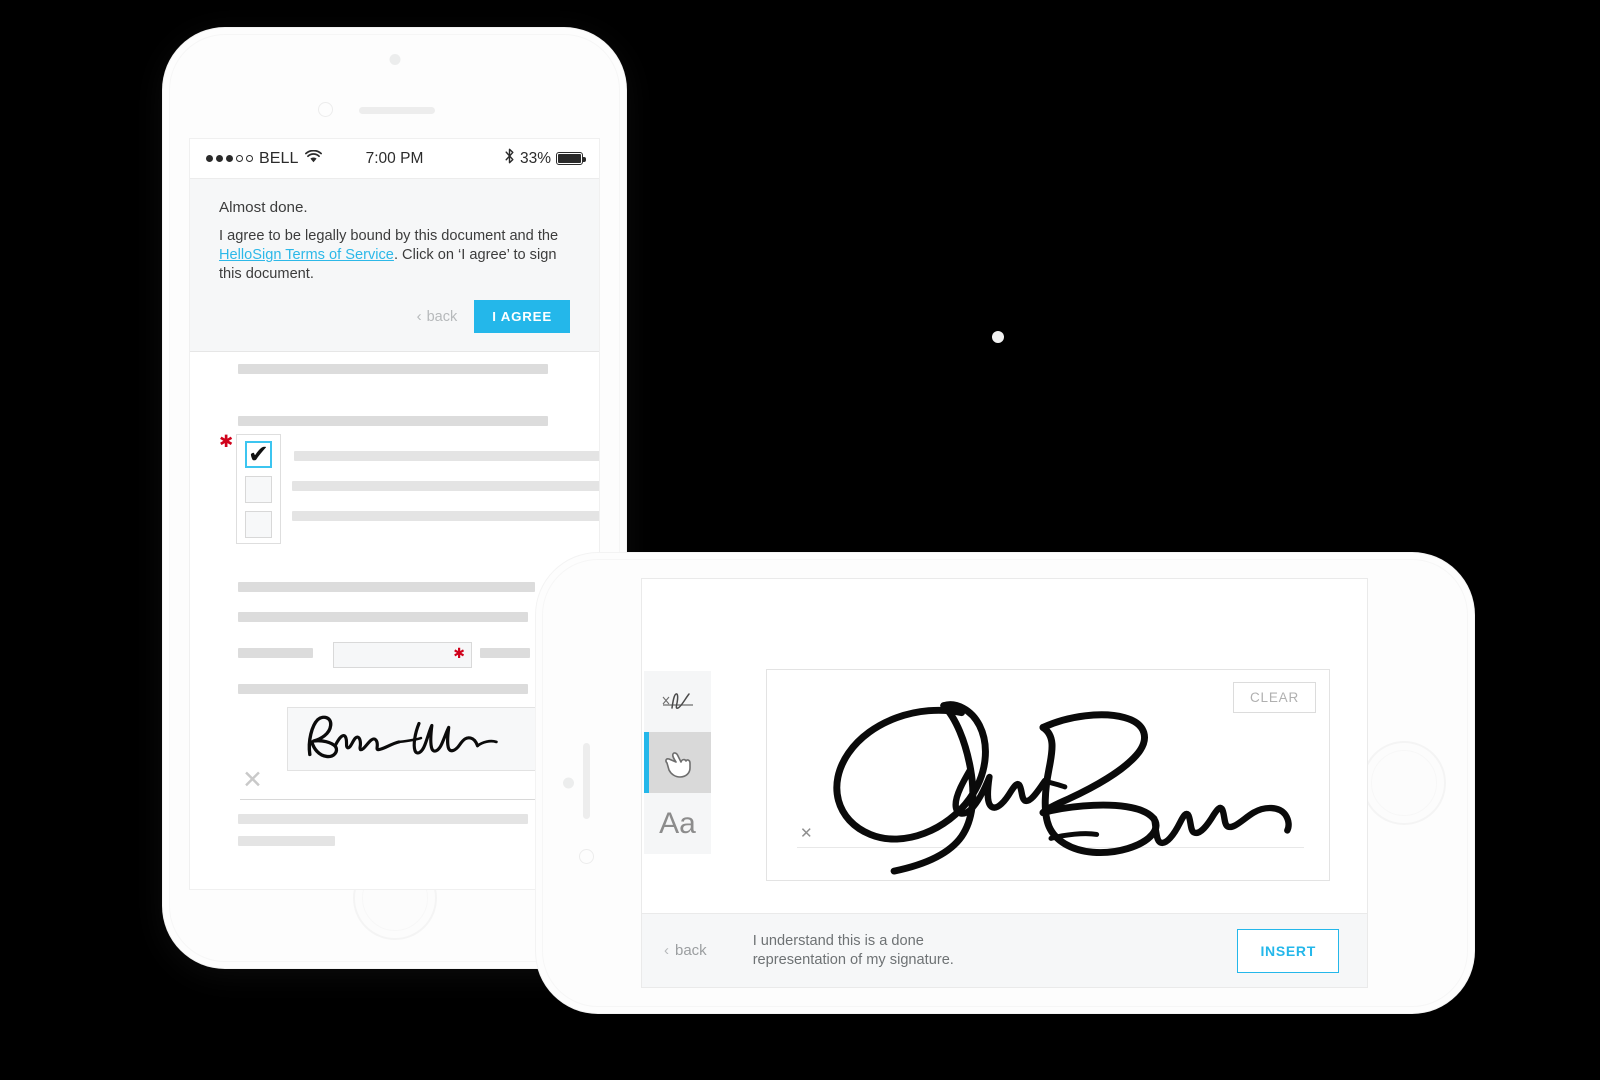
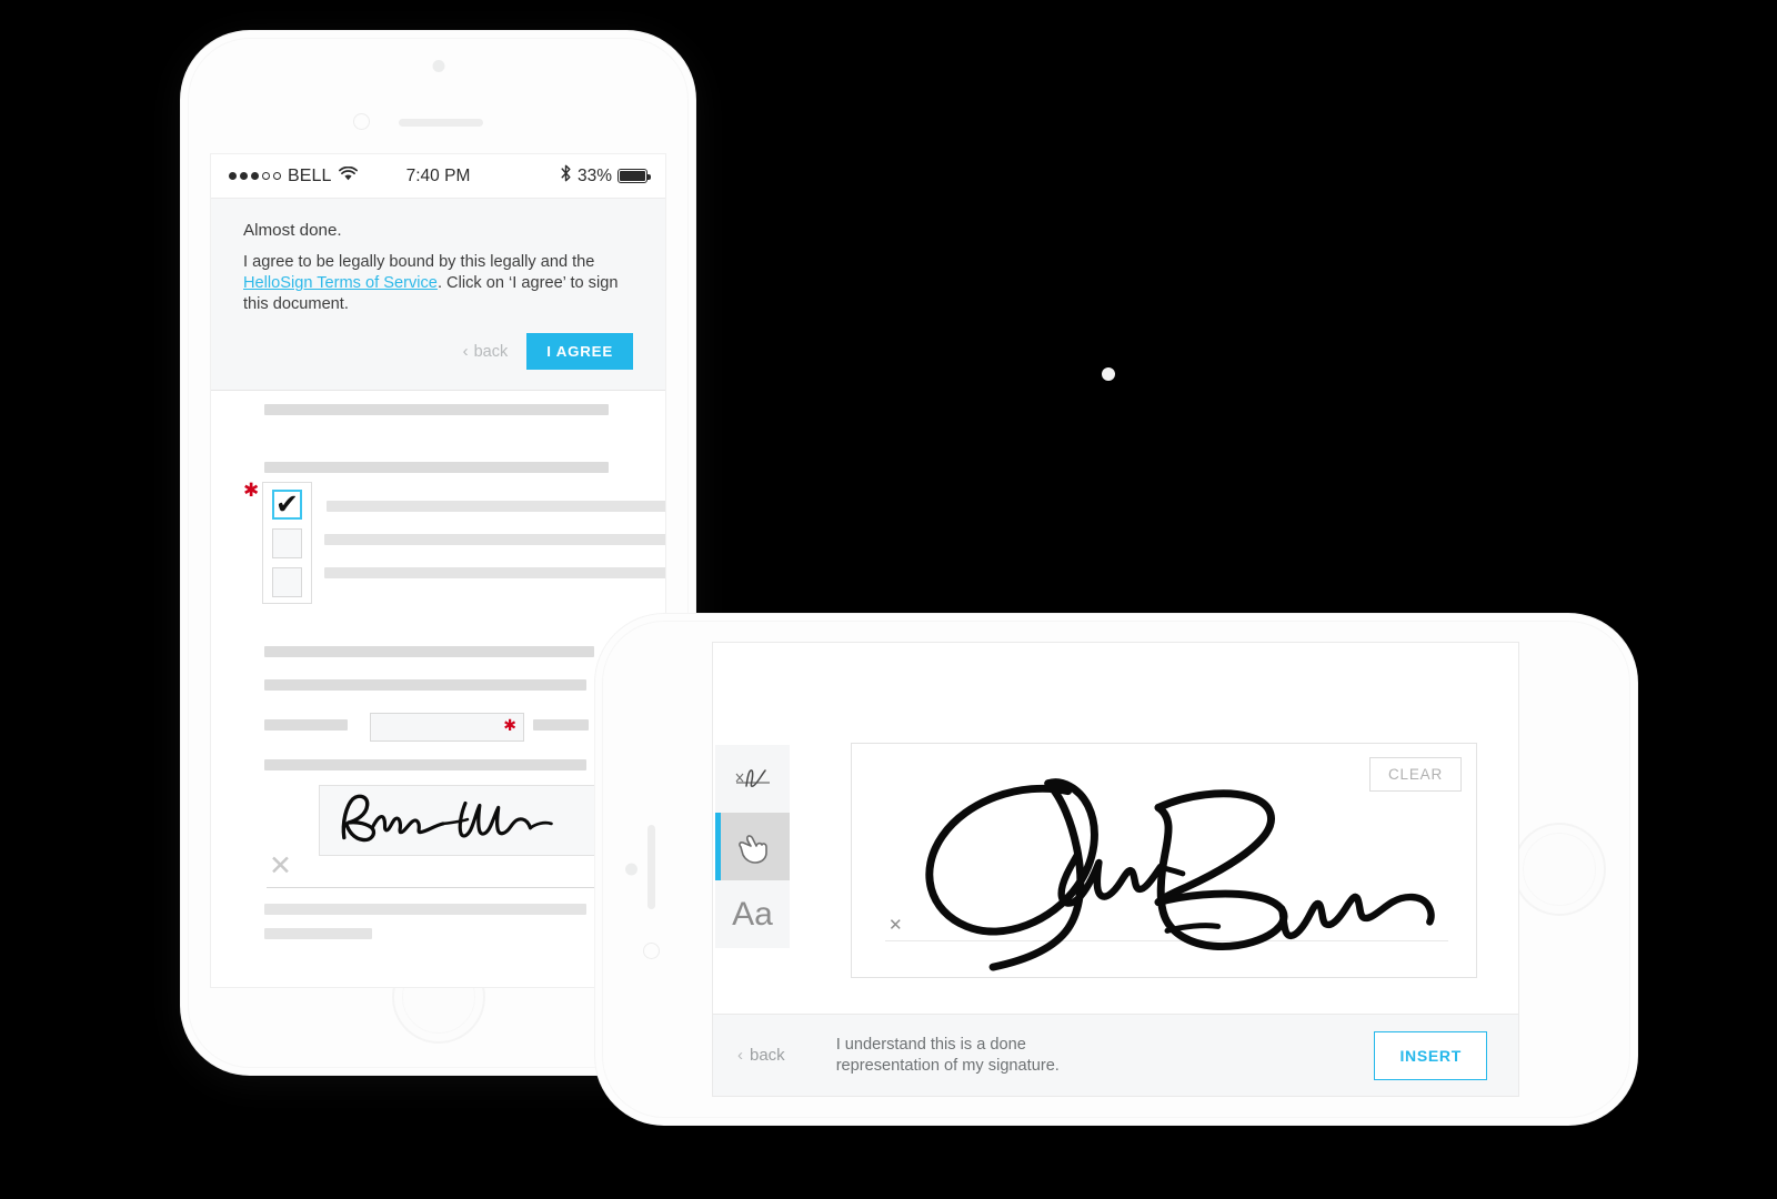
  BELL
- 7:00 PM
+ 7:40 PM
  33%
  Almost done.
- I agree to be legally bound by this document and the HelloSign Terms of Service. Click on ‘I agree’ to sign this document.
+ I agree to be legally bound by this legally and the HelloSign Terms of Service. Click on ‘I agree’ to sign this document.
  ‹
  back
  I AGREE
  ✱
  ✔
  ✱
  ✕
  Aa
  CLEAR
  ✕
  ‹
  back
  I understand this is a done
  representation of my signature.
  INSERT
